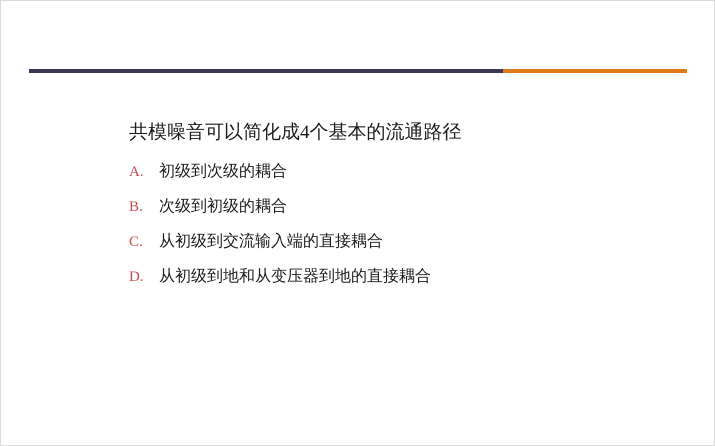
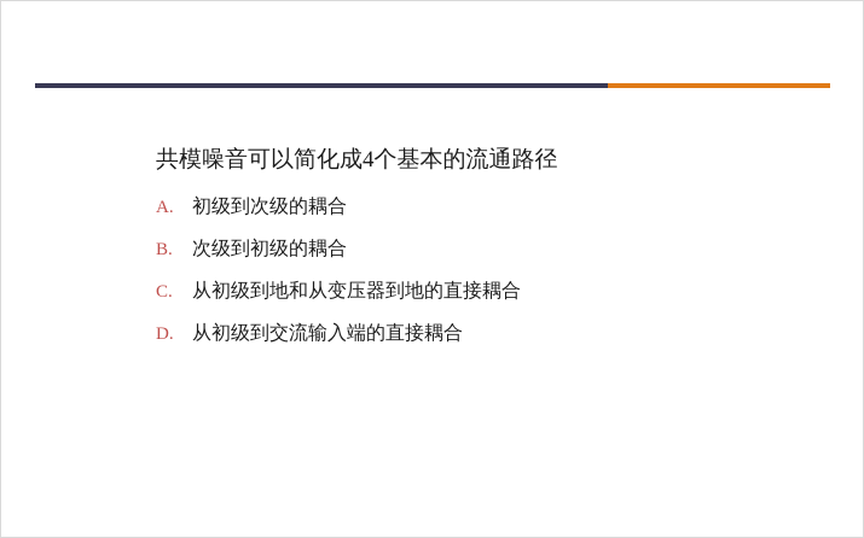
  共模噪音可以简化成4个基本的流通路径
  A.
  初级到次级的耦合
  B.
  次级到初级的耦合
  C.
- 从初级到交流输入端的直接耦合
+ 从初级到地和从变压器到地的直接耦合
  D.
- 从初级到地和从变压器到地的直接耦合
+ 从初级到交流输入端的直接耦合
